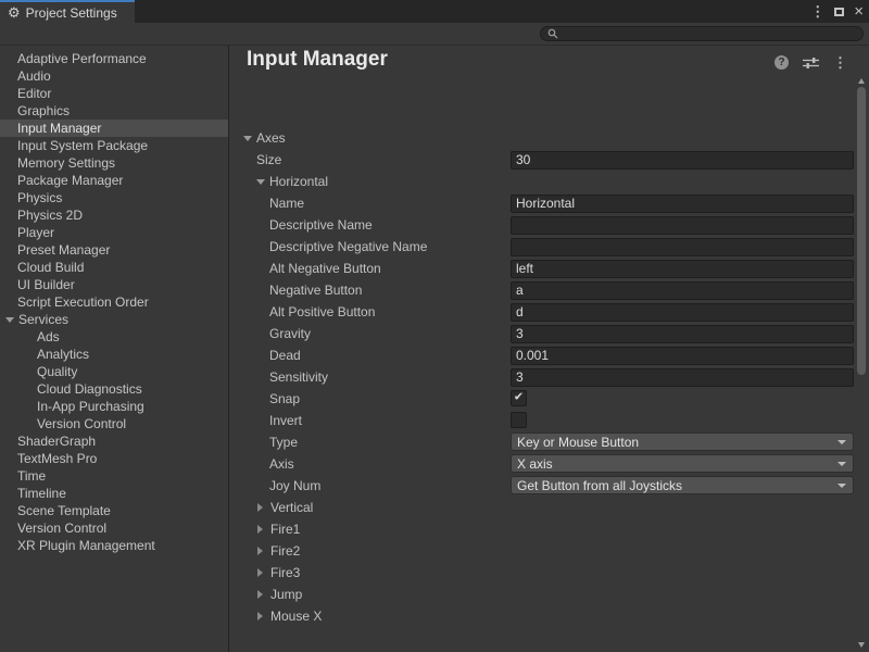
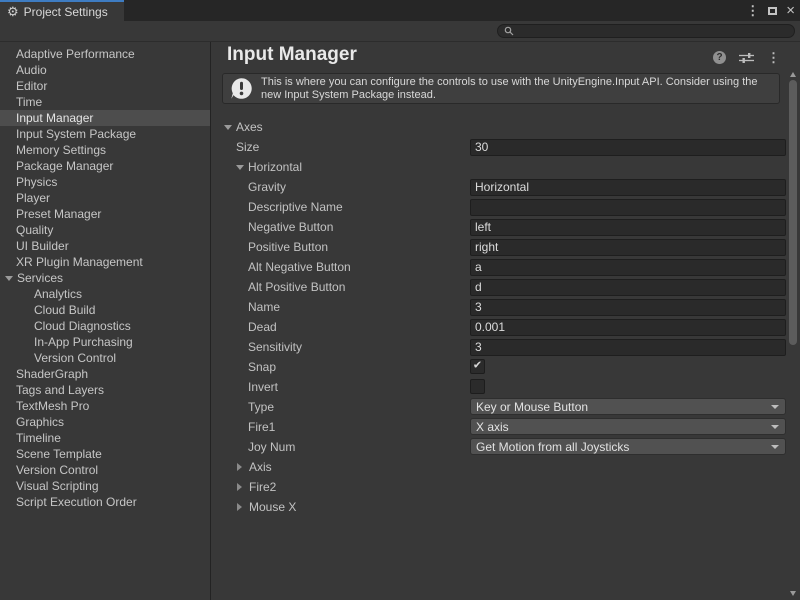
  ⚙
  Project Settings
  ⋮
  ×
  Adaptive Performance
  Audio
  Editor
- Graphics
+ Time
  Input Manager
  Input System Package
  Memory Settings
  Package Manager
  Physics
- Physics 2D
  Player
  Preset Manager
- Cloud Build
+ Quality
  UI Builder
- Script Execution Order
+ XR Plugin Management
  Services
- Ads
  Analytics
- Quality
+ Cloud Build
  Cloud Diagnostics
  In-App Purchasing
  Version Control
  ShaderGraph
+ Tags and Layers
  TextMesh Pro
- Time
+ Graphics
  Timeline
  Scene Template
  Version Control
+ Visual Scripting
- XR Plugin Management
+ Script Execution Order
  Input Manager
  ?
  ⋮
+ This is where you can configure the controls to use with the UnityEngine.Input API. Consider using the new Input System Package instead.
  Axes
  Size
  30
  Horizontal
- Name
+ Gravity
  Horizontal
  Descriptive Name
- Descriptive Negative Name
- Alt Negative Button
+ Negative Button
  left
+ Positive Button
+ right
- Negative Button
+ Alt Negative Button
  a
  Alt Positive Button
  d
- Gravity
+ Name
  3
  Dead
  0.001
  Sensitivity
  3
  Snap
  ✔
  Invert
  Type
  Key or Mouse Button
- Axis
+ Fire1
  X axis
  Joy Num
- Get Button from all Joysticks
+ Get Motion from all Joysticks
- Vertical
- Fire1
+ Axis
  Fire2
- Fire3
- Jump
  Mouse X
